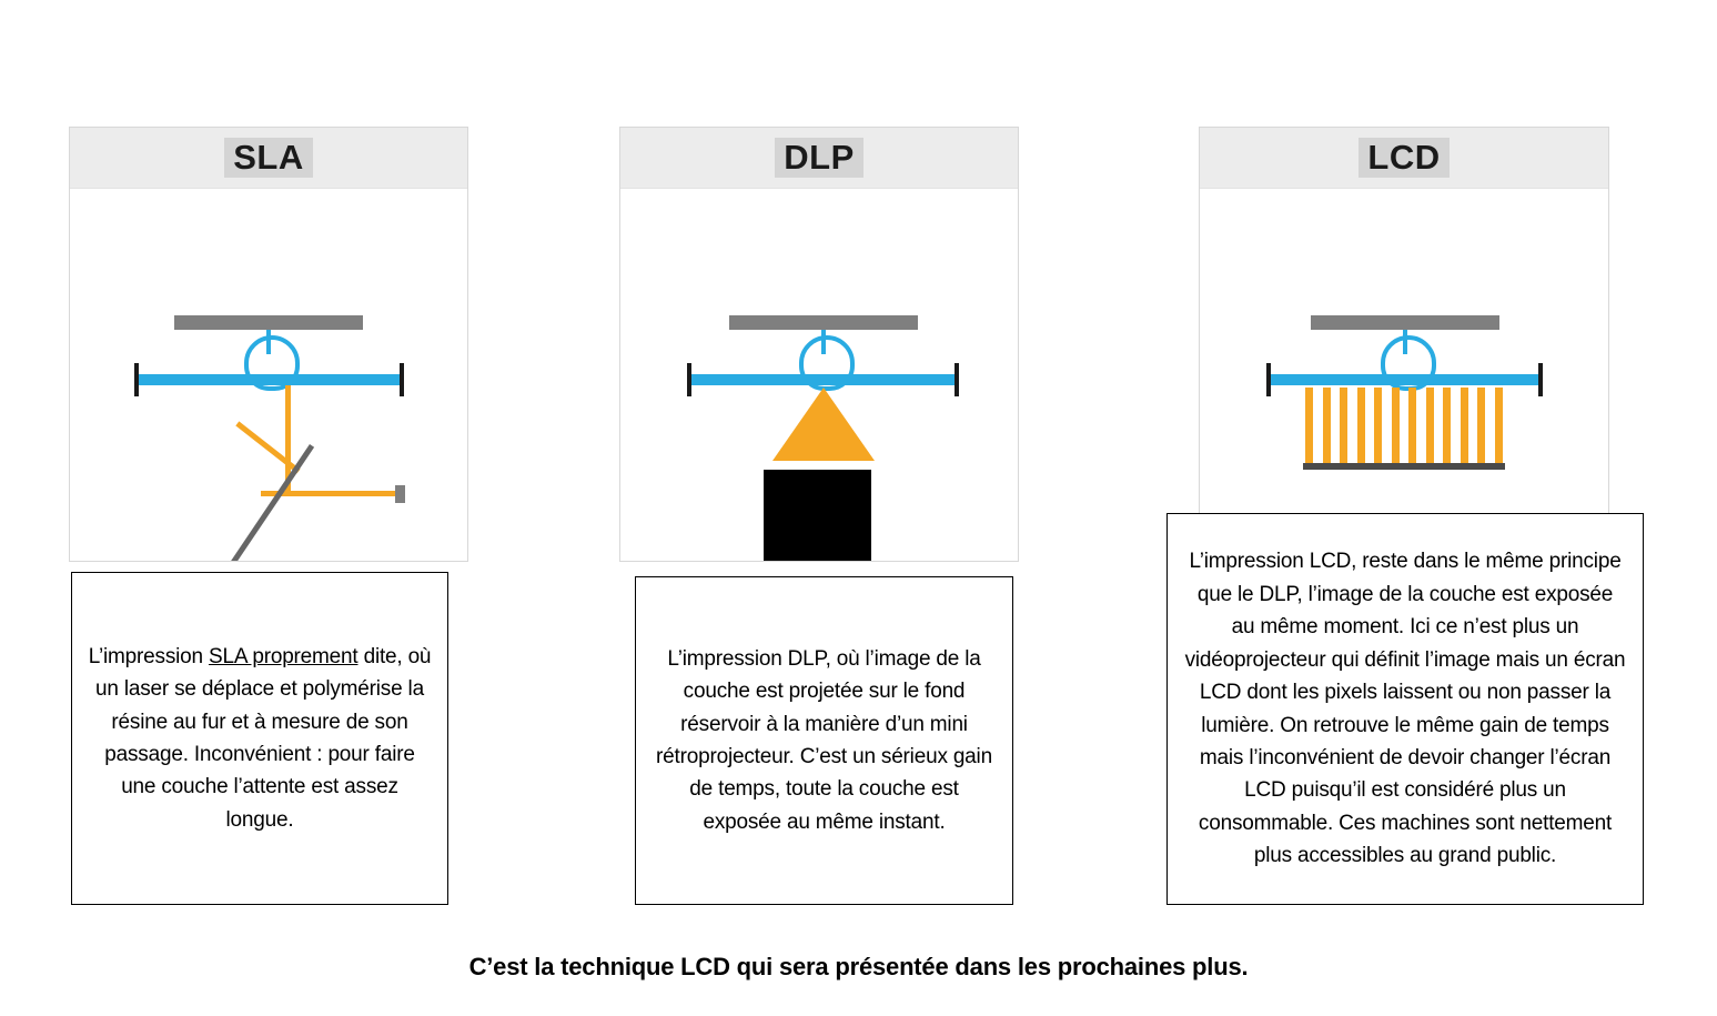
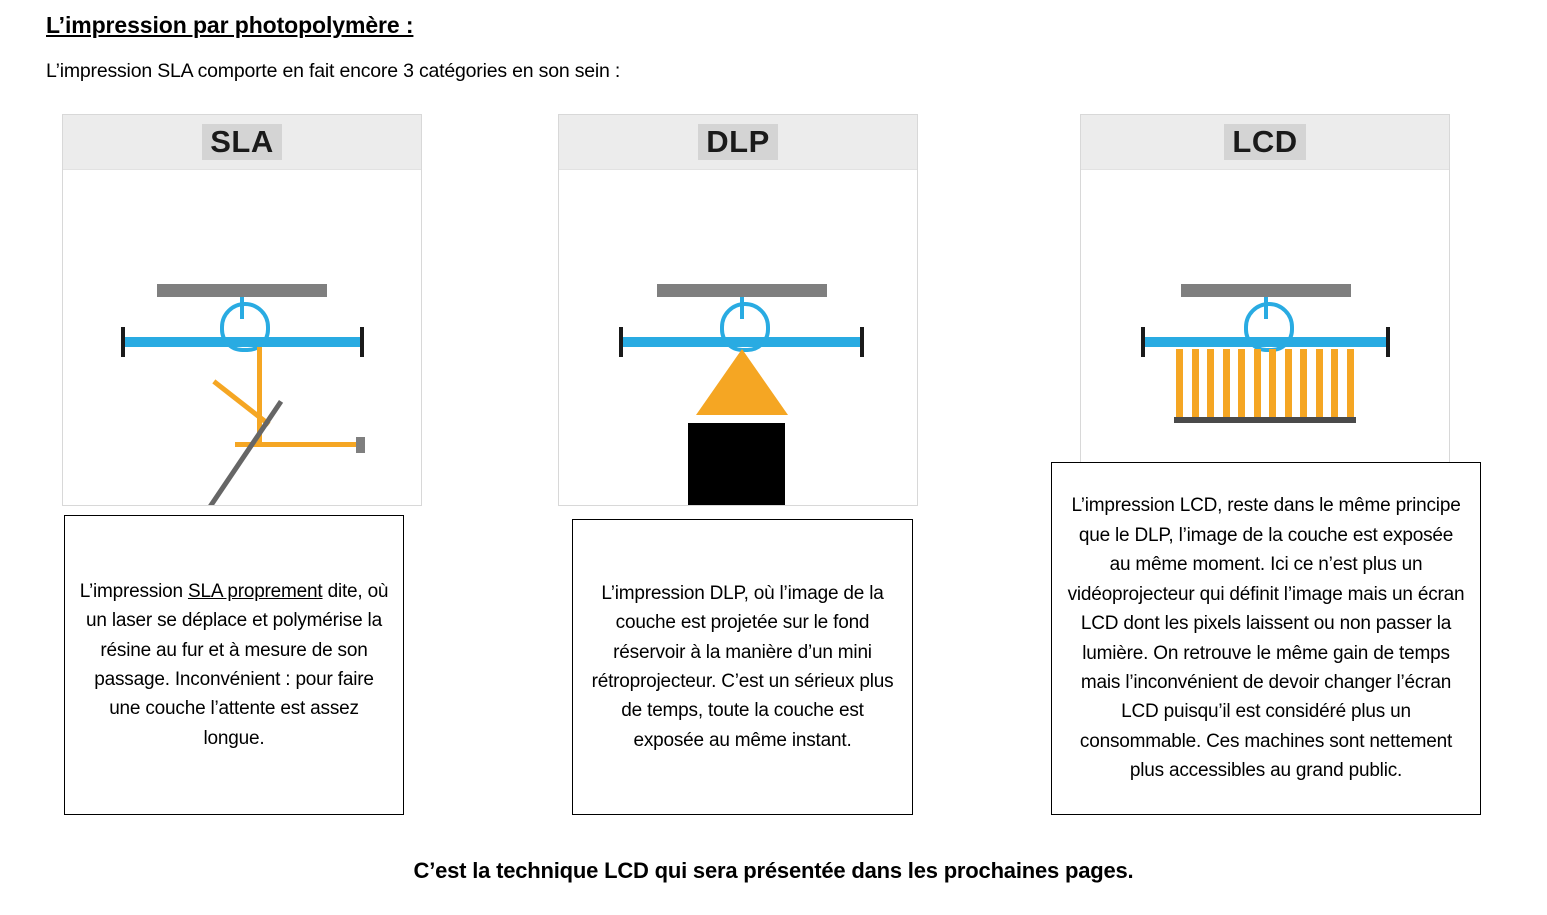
+ L’impression par photopolymère :
+ L’impression SLA comporte en fait encore 3 catégories en son sein :
  SLA
  L’impression SLA proprement dite, où un laser se déplace et polymérise la résine au fur et à mesure de son passage. Inconvénient : pour faire une couche l’attente est assez longue.
  DLP
- L’impression DLP, où l’image de la couche est projetée sur le fond réservoir à la manière d’un mini rétroprojecteur. C’est un sérieux gain de temps, toute la couche est exposée au même instant.
+ L’impression DLP, où l’image de la couche est projetée sur le fond réservoir à la manière d’un mini rétroprojecteur. C’est un sérieux plus de temps, toute la couche est exposée au même instant.
  LCD
  L’impression LCD, reste dans le même principe que le DLP, l’image de la couche est exposée au même moment. Ici ce n’est plus un vidéoprojecteur qui définit l’image mais un écran LCD dont les pixels laissent ou non passer la lumière. On retrouve le même gain de temps mais l’inconvénient de devoir changer l’écran LCD puisqu’il est considéré plus un consommable. Ces machines sont nettement plus accessibles au grand public.
- C’est la technique LCD qui sera présentée dans les prochaines plus.
+ C’est la technique LCD qui sera présentée dans les prochaines pages.
